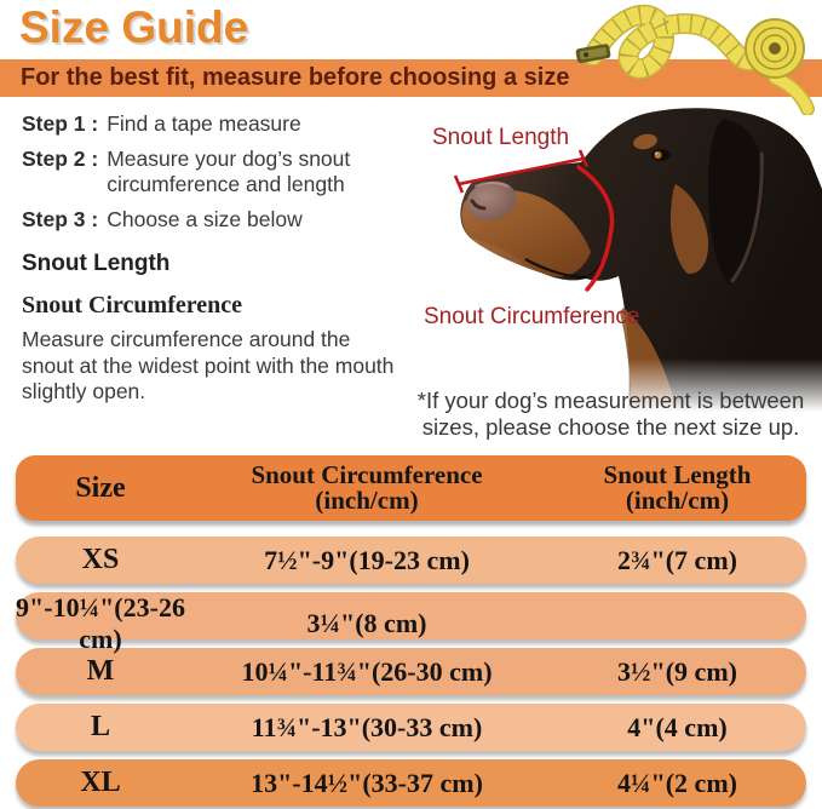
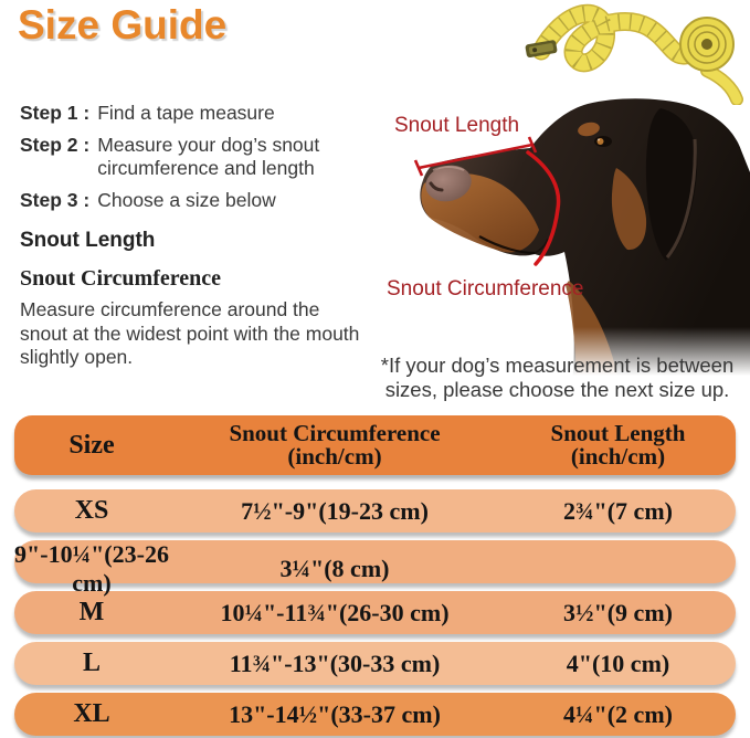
  Size Guide
- For the best fit, measure before choosing a size
  Step 1 :
  Find a tape measure
  Step 2 :
  Measure your dog’s snout circumference and length
  Step 3 :
  Choose a size below
  Snout Length
  Snout Circumference
  Measure circumference around the snout at the widest point with the mouth slightly open.
  Snout Length
  Snout Circumference
  *If your dog’s measurement is between sizes, please choose the next size up.
  Size
  Snout Circumference
  (inch/cm)
  Snout Length
  (inch/cm)
  XS
  7½"-9"(19-23 cm)
  2¾"(7 cm)
  9"-10¼"(23-26 cm)
  3¼"(8 cm)
  M
  10¼"-11¾"(26-30 cm)
  3½"(9 cm)
  L
  11¾"-13"(30-33 cm)
- 4"(4 cm)
+ 4"(10 cm)
  XL
  13"-14½"(33-37 cm)
  4¼"(2 cm)
